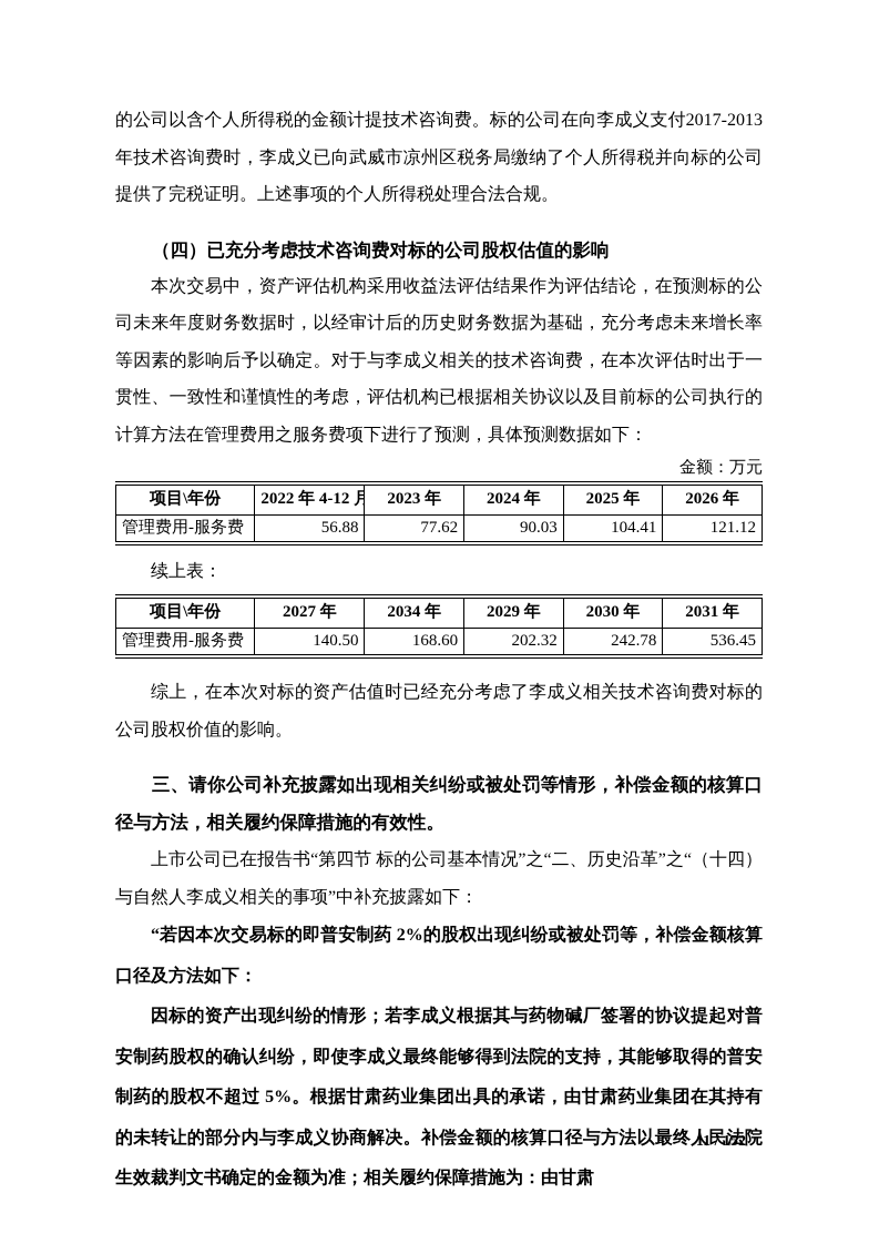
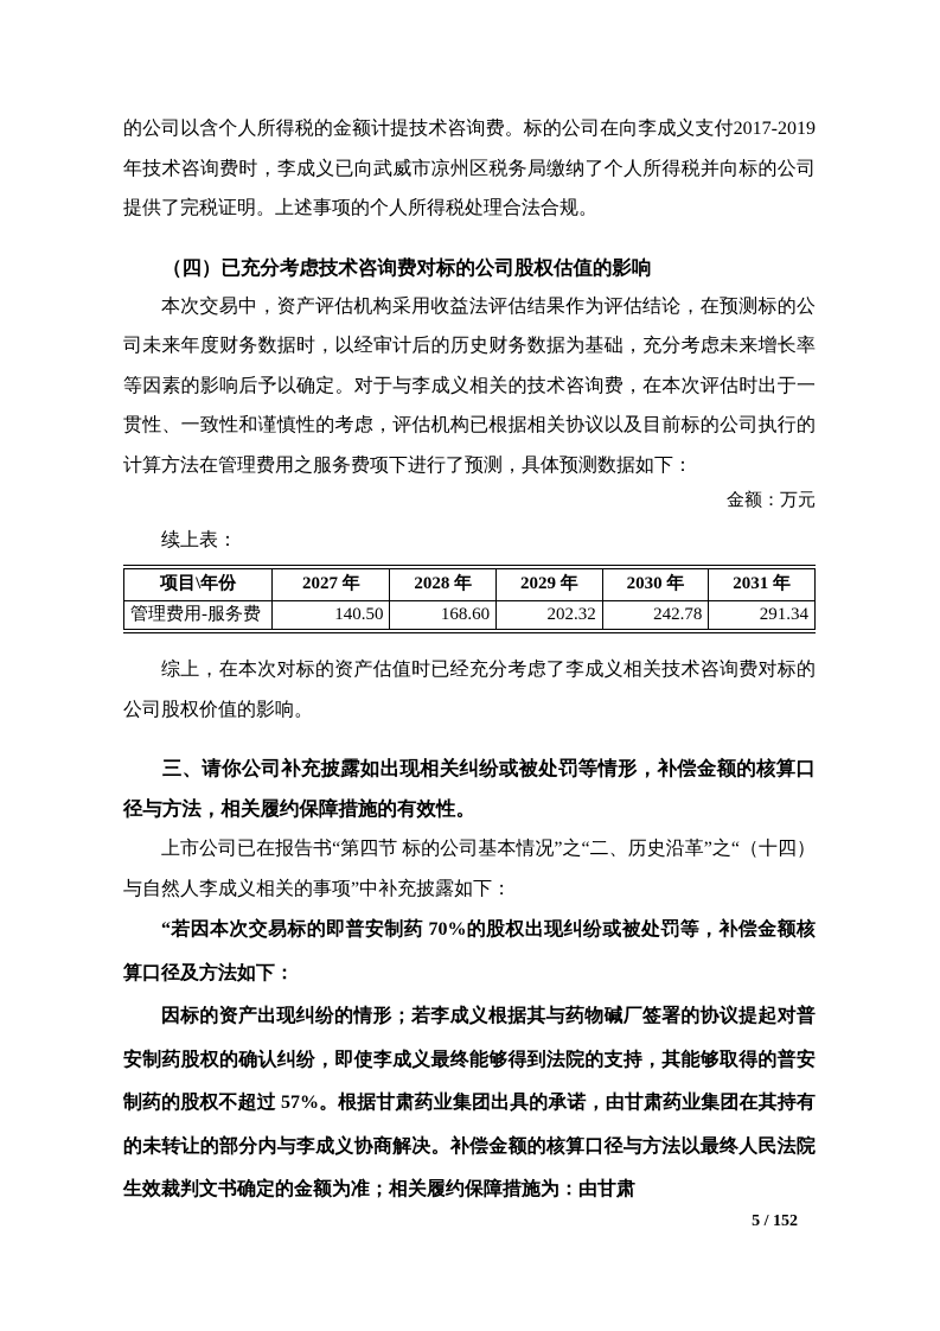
- 的公司以含个人所得税的金额计提技术咨询费。标的公司在向李成义支付2017-2013 年技术咨询费时，李成义已向武威市凉州区税务局缴纳了个人所得税并向标的公司提供了完税证明。上述事项的个人所得税处理合法合规。
+ 的公司以含个人所得税的金额计提技术咨询费。标的公司在向李成义支付2017-2019 年技术咨询费时，李成义已向武威市凉州区税务局缴纳了个人所得税并向标的公司提供了完税证明。上述事项的个人所得税处理合法合规。
  （四）已充分考虑技术咨询费对标的公司股权估值的影响
  本次交易中，资产评估机构采用收益法评估结果作为评估结论，在预测标的公司未来年度财务数据时，以经审计后的历史财务数据为基础，充分考虑未来增长率等因素的影响后予以确定。对于与李成义相关的技术咨询费，在本次评估时出于一贯性、一致性和谨慎性的考虑，评估机构已根据相关协议以及目前标的公司执行的计算方法在管理费用之服务费项下进行了预测，具体预测数据如下：
  金额：万元
- 项目\年份	2022 年 4-12 月	2023 年	2024 年	2025 年	2026 年
- 管理费用-服务费	56.88	77.62	90.03	104.41	121.12
  续上表：
- 项目\年份	2027 年	2034 年	2029 年	2030 年	2031 年
+ 项目\年份	2027 年	2028 年	2029 年	2030 年	2031 年
- 管理费用-服务费	140.50	168.60	202.32	242.78	536.45
+ 管理费用-服务费	140.50	168.60	202.32	242.78	291.34
  综上，在本次对标的资产估值时已经充分考虑了李成义相关技术咨询费对标的公司股权价值的影响。
  三、请你公司补充披露如出现相关纠纷或被处罚等情形，补偿金额的核算口径与方法，相关履约保障措施的有效性。
  上市公司已在报告书“第四节 标的公司基本情况”之“二、历史沿革”之“（十四）与自然人李成义相关的事项”中补充披露如下：
- “若因本次交易标的即普安制药 2%的股权出现纠纷或被处罚等，补偿金额核算口径及方法如下：
+ “若因本次交易标的即普安制药 70%的股权出现纠纷或被处罚等，补偿金额核算口径及方法如下：
- 因标的资产出现纠纷的情形；若李成义根据其与药物碱厂签署的协议提起对普安制药股权的确认纠纷，即使李成义最终能够得到法院的支持，其能够取得的普安制药的股权不超过 5%。根据甘肃药业集团出具的承诺，由甘肃药业集团在其持有的未转让的部分内与李成义协商解决。补偿金额的核算口径与方法以最终人民法院生效裁判文书确定的金额为准；相关履约保障措施为：由甘肃
+ 因标的资产出现纠纷的情形；若李成义根据其与药物碱厂签署的协议提起对普安制药股权的确认纠纷，即使李成义最终能够得到法院的支持，其能够取得的普安制药的股权不超过 57%。根据甘肃药业集团出具的承诺，由甘肃药业集团在其持有的未转让的部分内与李成义协商解决。补偿金额的核算口径与方法以最终人民法院生效裁判文书确定的金额为准；相关履约保障措施为：由甘肃
- 11 / 152
+ 5 / 152
